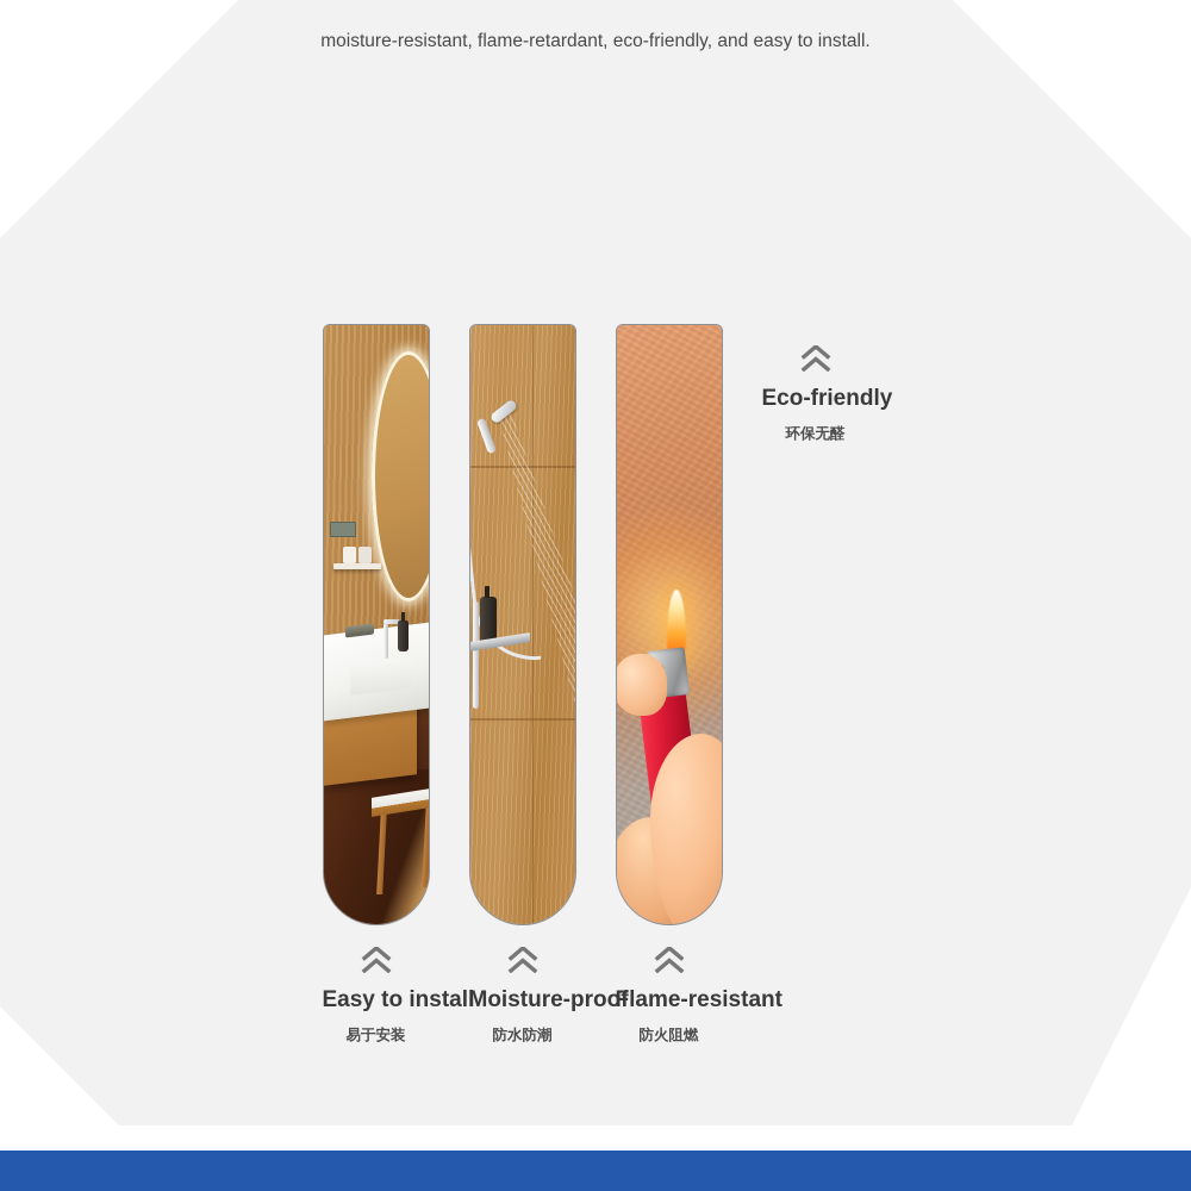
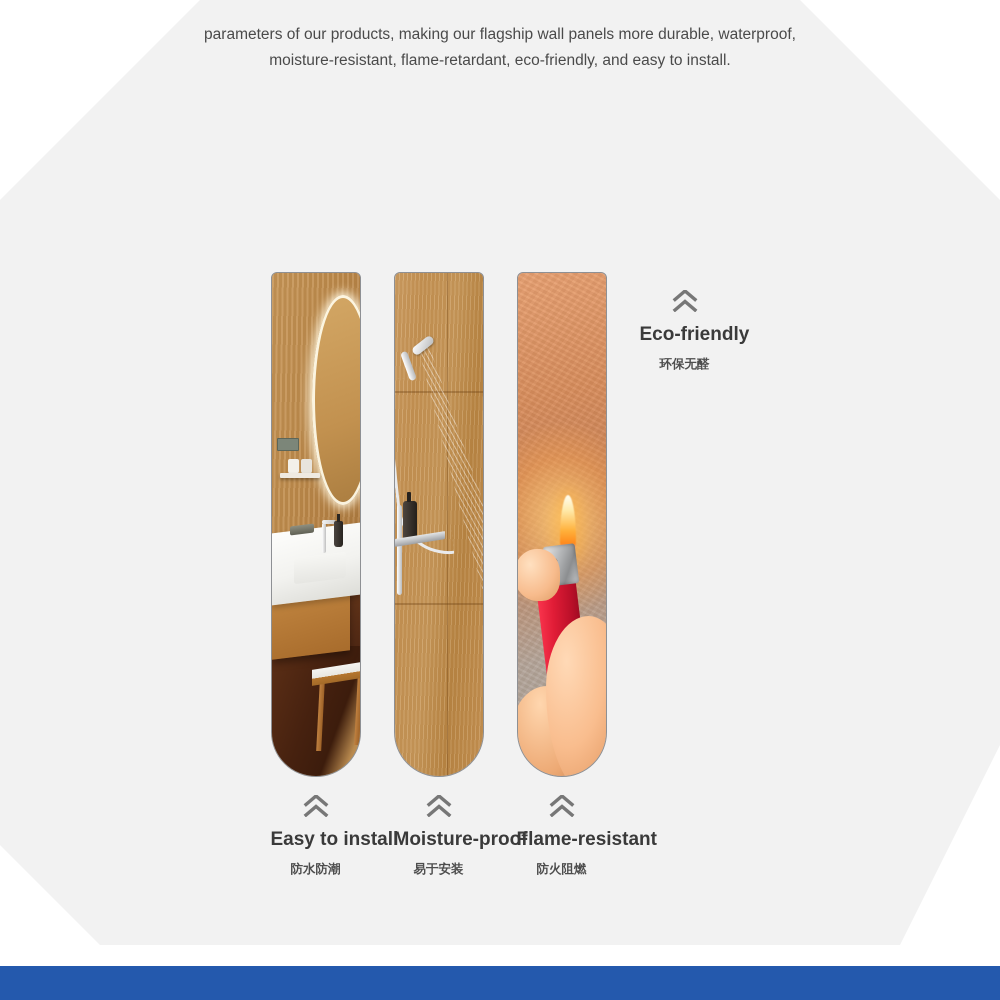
+ parameters of our products, making our flagship wall panels more durable, waterproof,
  moisture-resistant, flame-retardant, eco-friendly, and easy to install.
  Easy to instal
- 易于安装
+ 防水防潮
  Moisture-proo
- 防水防潮
+ 易于安装
  Flame-resista
  防火阻燃
  Eco-friendly
  环保无醛
